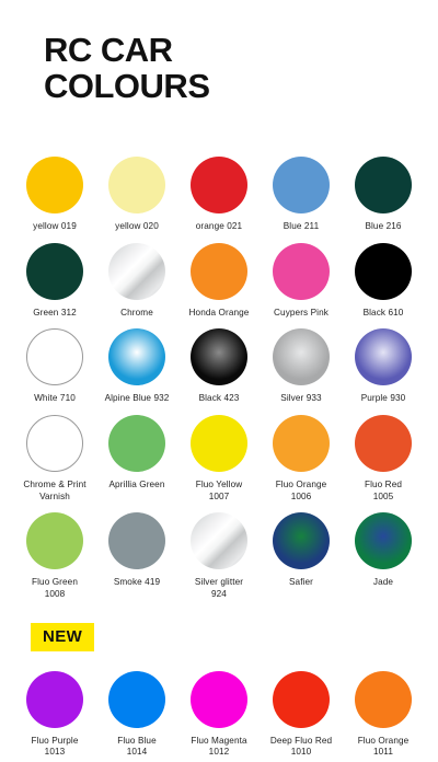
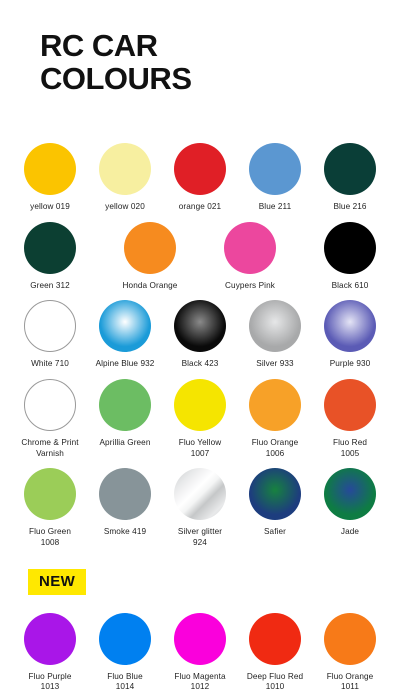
  RC CAR
  COLOURS
  yellow 019
  yellow 020
  orange 021
  Blue 211
  Blue 216
  Green 312
- Chrome
  Honda Orange
  Cuypers Pink
  Black 610
  White 710
  Alpine Blue 932
  Black 423
  Silver 933
  Purple 930
  Chrome & Print
  Varnish
  Aprillia Green
  Fluo Yellow
  1007
  Fluo Orange
  1006
  Fluo Red
  1005
  Fluo Green
  1008
  Smoke 419
  Silver glitter
  924
  Safier
  Jade
  NEW
  Fluo Purple
  1013
  Fluo Blue
  1014
  Fluo Magenta
  1012
  Deep Fluo Red
  1010
  Fluo Orange
  1011
